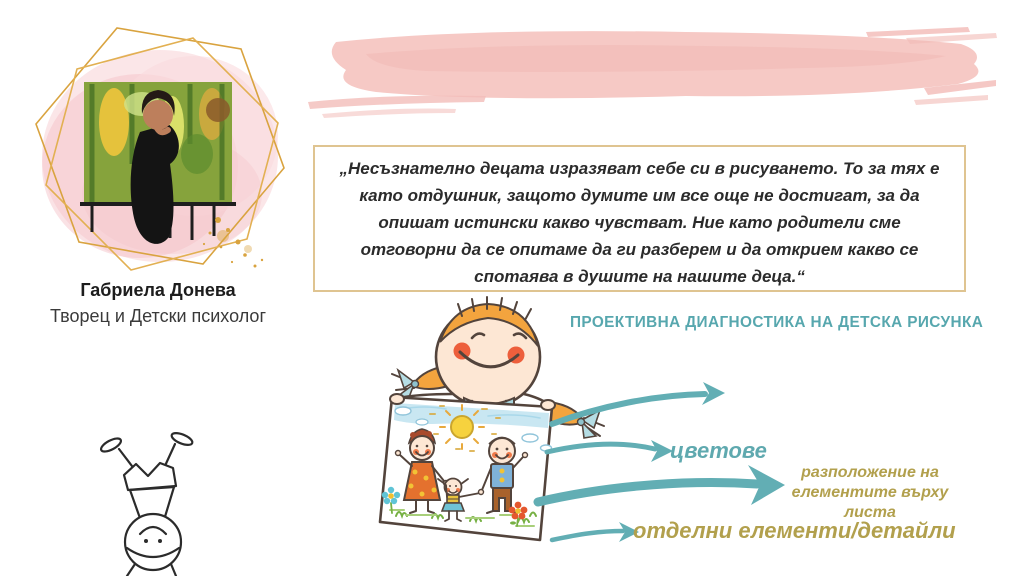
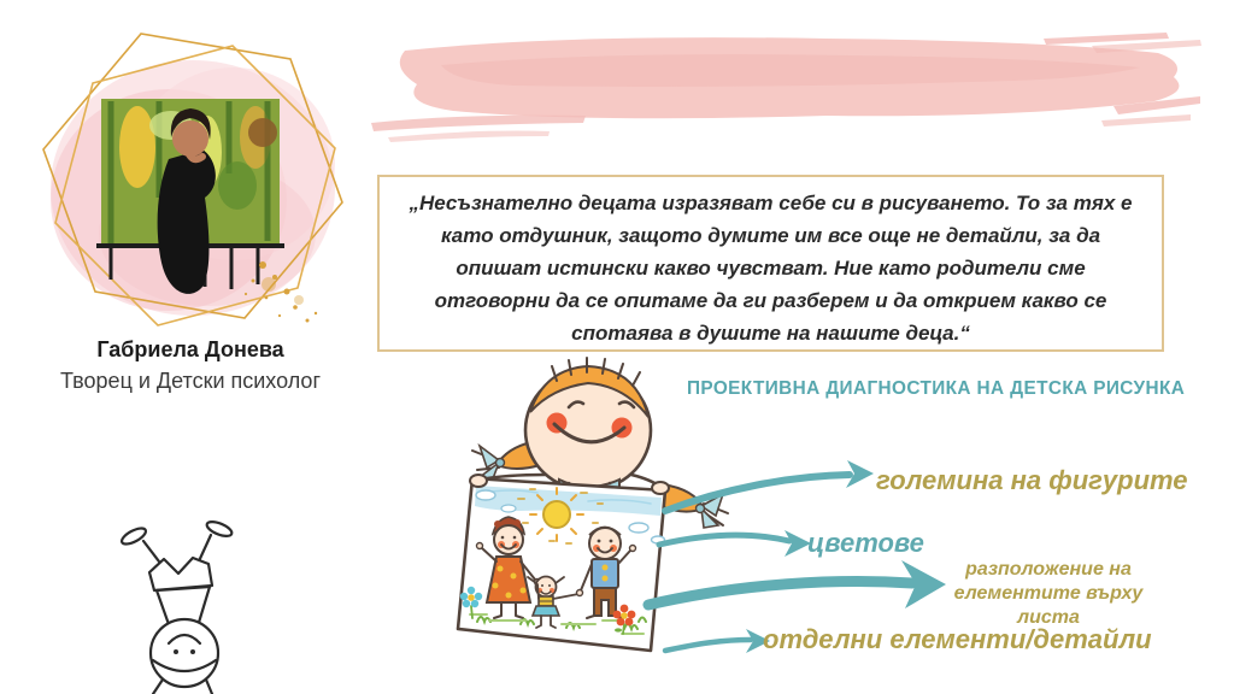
  Габриела Донева
  Творец и Детски психолог
- „Несъзнателно децата изразяват себе си в рисуването. То за тях е като отдушник, защото думите им все още не достигат, за да опишат истински какво чувстват. Ние като родители сме отговорни да се опитаме да ги разберем и да открием какво се спотаява в душите на нашите деца.“
+ „Несъзнателно децата изразяват себе си в рисуването. То за тях е като отдушник, защото думите им все още не детайли, за да опишат истински какво чувстват. Ние като родители сме отговорни да се опитаме да ги разберем и да открием какво се спотаява в душите на нашите деца.“
  ПРОЕКТИВНА ДИАГНОСТИКА НА ДЕТСКА РИСУНКА
+ големина на фигурите
  цветове
  разположение на
  елементите върху листа
  отделни елементи/детайли
